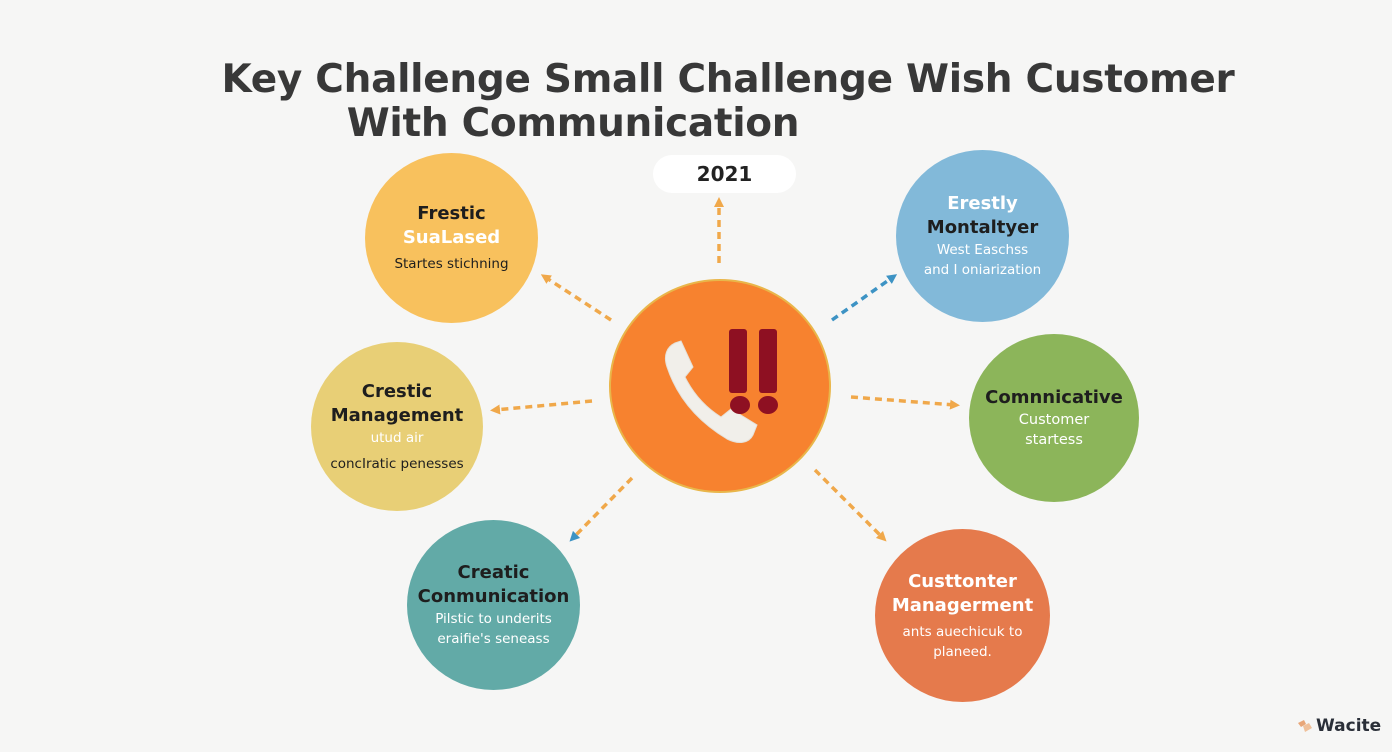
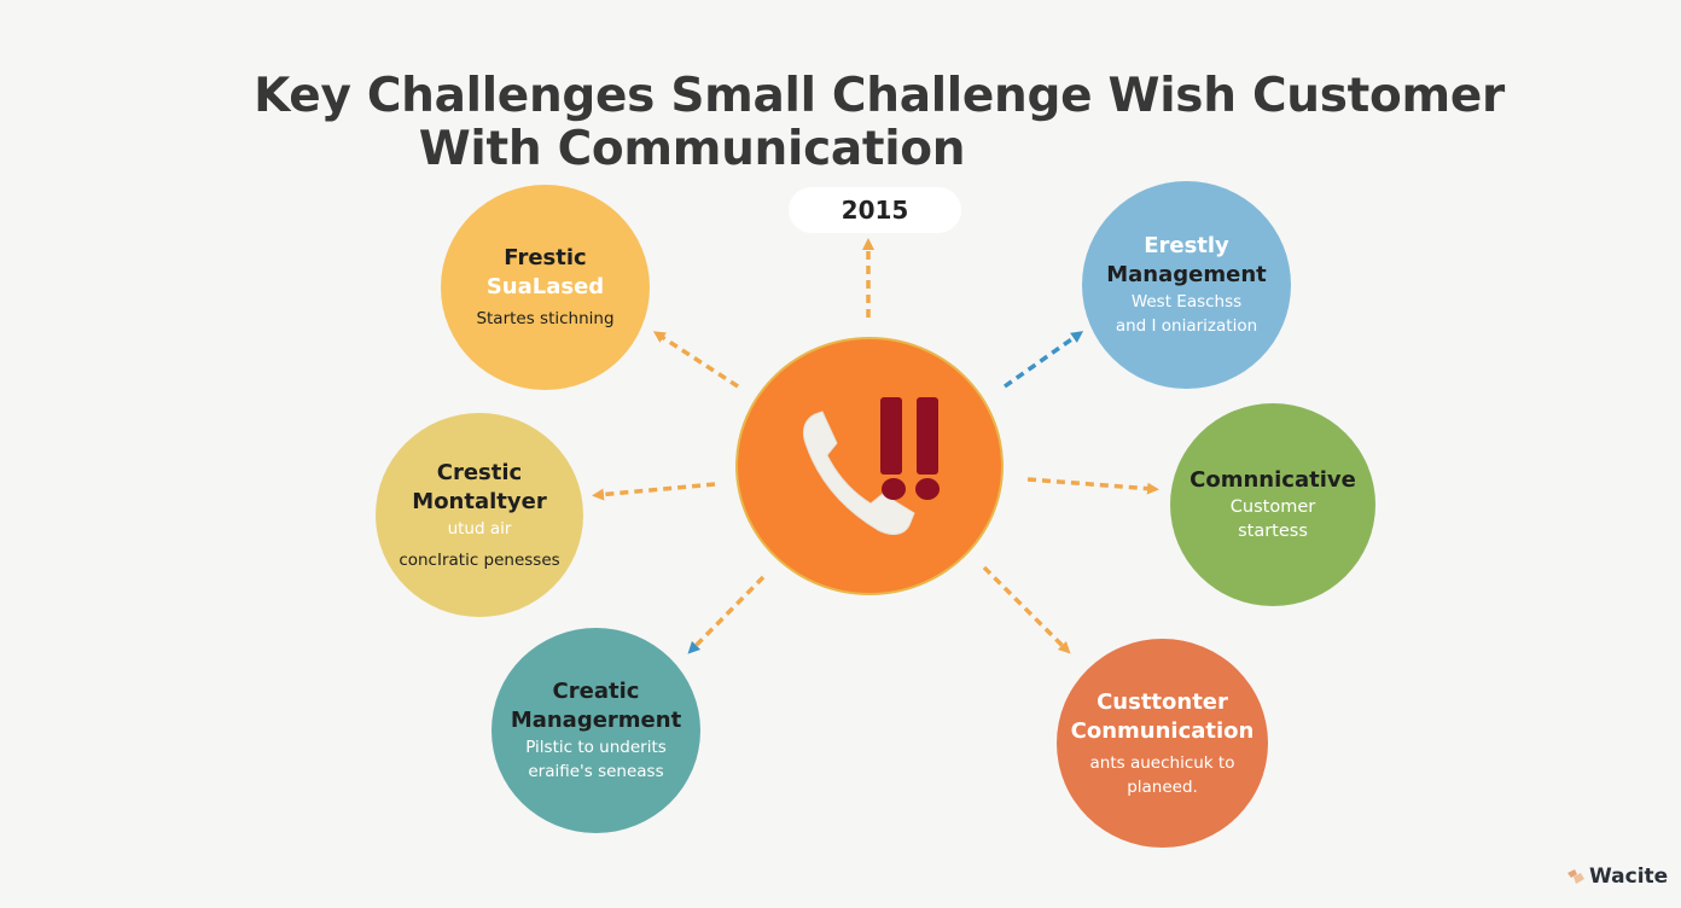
- Key Challenge Small Challenge Wish Customer
+ Key Challenges Small Challenge Wish Customer
  With Communication
- 2021
+ 2015
  Frestic
  SuaLased
  Startes stichning
  Crestic
- Management
+ Montaltyer
  utud air
  concIratic penesses
  Creatic
- Conmunication
+ Managerment
  Pilstic to underits
  eraifie's seneass
  Erestly
- Montaltyer
+ Management
  West Easchss
  and I oniarization
  Comnnicative
  Customer
  startess
  Custtonter
- Managerment
+ Conmunication
  ants auechicuk to
  planeed.
  Wacite
